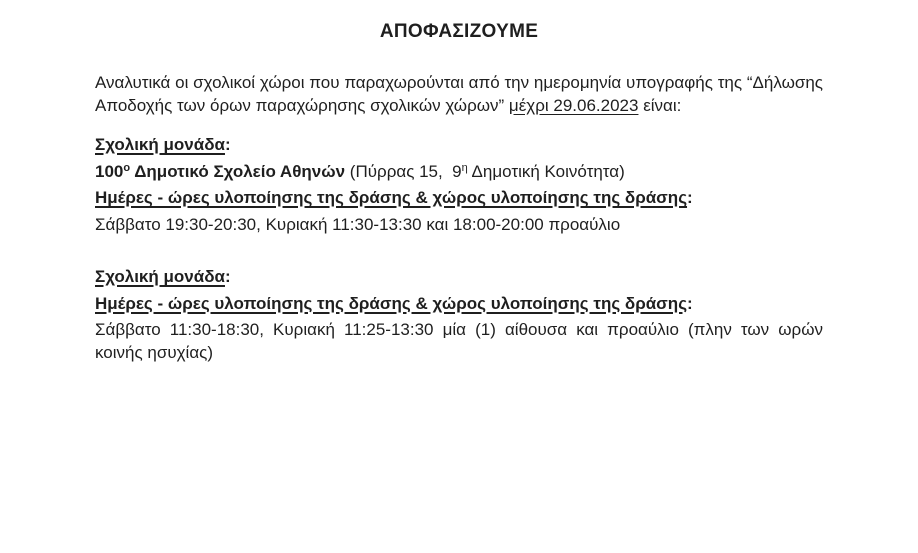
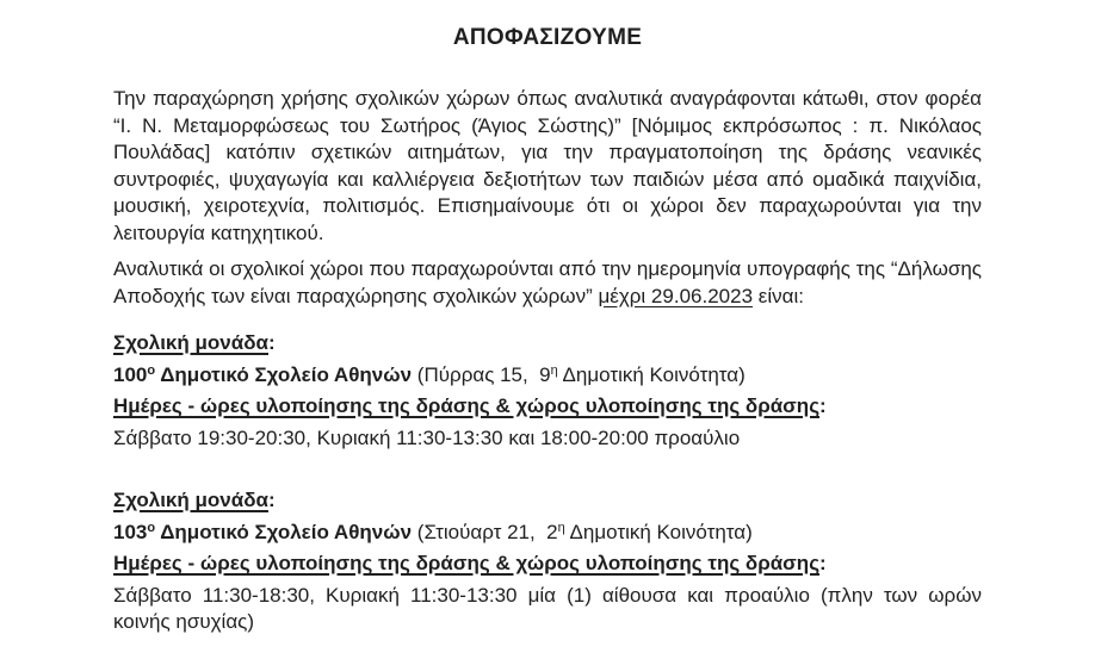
  ΑΠΟΦΑΣΙΖΟΥΜΕ
+ Την παραχώρηση χρήσης σχολικών χώρων όπως αναλυτικά αναγράφονται κάτωθι, στον φορέα “Ι. Ν. Μεταμορφώσεως του Σωτήρος (Άγιος Σώστης)” [Νόμιμος εκπρόσωπος : π. Νικόλαος Πουλάδας] κατόπιν σχετικών αιτημάτων, για την πραγματοποίηση της δράσης νεανικές συντροφιές, ψυχαγωγία και καλλιέργεια δεξιοτήτων των παιδιών μέσα από ομαδικά παιχνίδια, μουσική, χειροτεχνία, πολιτισμός. Επισημαίνουμε ότι οι χώροι δεν παραχωρούνται για την λειτουργία κατηχητικού.
- Αναλυτικά οι σχολικοί χώροι που παραχωρούνται από την ημερομηνία υπογραφής της “Δήλωσης Αποδοχής των όρων παραχώρησης σχολικών χώρων” μέχρι 29.06.2023 είναι:
+ Αναλυτικά οι σχολικοί χώροι που παραχωρούνται από την ημερομηνία υπογραφής της “Δήλωσης Αποδοχής των είναι παραχώρησης σχολικών χώρων” μέχρι 29.06.2023 είναι:
  Σχολική μονάδα:
  100ο Δημοτικό Σχολείο Αθηνών (Πύρρας 15, 9η Δημοτική Κοινότητα)
  Ημέρες - ώρες υλοποίησης της δράσης & χώρος υλοποίησης της δράσης:
  Σάββατο 19:30-20:30, Κυριακή 11:30-13:30 και 18:00-20:00 προαύλιο
  Σχολική μονάδα:
+ 103ο Δημοτικό Σχολείο Αθηνών (Στιούαρτ 21, 2η Δημοτική Κοινότητα)
  Ημέρες - ώρες υλοποίησης της δράσης & χώρος υλοποίησης της δράσης:
- Σάββατο 11:30-18:30, Κυριακή 11:25-13:30 μία (1) αίθουσα και προαύλιο (πλην των ωρών κοινής ησυχίας)
+ Σάββατο 11:30-18:30, Κυριακή 11:30-13:30 μία (1) αίθουσα και προαύλιο (πλην των ωρών κοινής ησυχίας)
